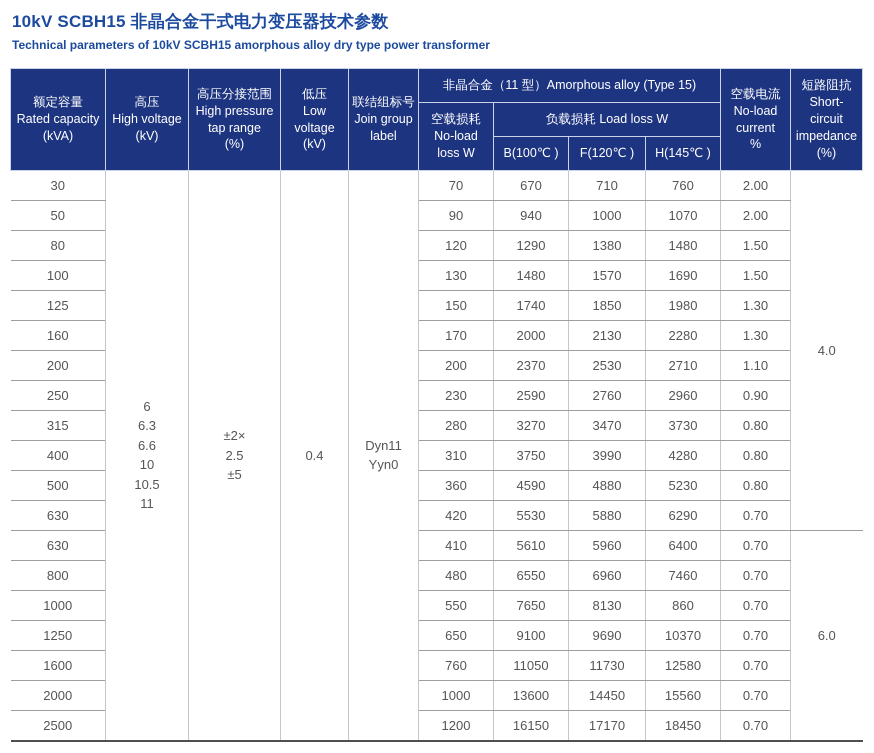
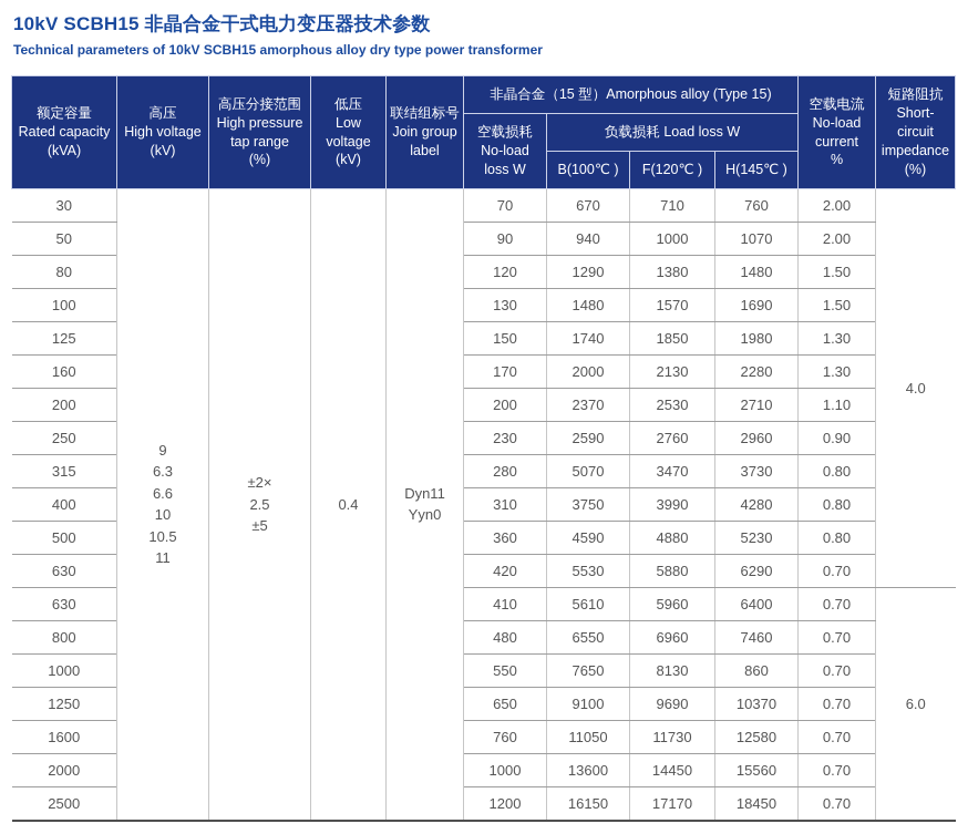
  10kV SCBH15 非晶合金干式电力变压器技术参数
  Technical parameters of 10kV SCBH15 amorphous alloy dry type power transformer
- 额定容量 Rated capacity (kVA)	高压 High voltage (kV)	高压分接范围 High pressure tap range (%)	低压 Low voltage (kV)	联结组标号 Join group label	非晶合金（11 型）Amorphous alloy (Type 15)	空载电流 No-load current %	短路阻抗 Short- circuit impedance (%)
+ 额定容量 Rated capacity (kVA)	高压 High voltage (kV)	高压分接范围 High pressure tap range (%)	低压 Low voltage (kV)	联结组标号 Join group label	非晶合金（15 型）Amorphous alloy (Type 15)	空载电流 No-load current %	短路阻抗 Short- circuit impedance (%)
  空载损耗 No-load loss W	负载损耗 Load loss W
  B(100℃ )	F(120℃ )	H(145℃ )
- 30	6 6.3 6.6 10 10.5 11	±2× 2.5 ±5	0.4	Dyn11 Yyn0	70	670	710	760	2.00	4.0
+ 30	9 6.3 6.6 10 10.5 11	±2× 2.5 ±5	0.4	Dyn11 Yyn0	70	670	710	760	2.00	4.0
  50	90	940	1000	1070	2.00
  80	120	1290	1380	1480	1.50
  100	130	1480	1570	1690	1.50
  125	150	1740	1850	1980	1.30
  160	170	2000	2130	2280	1.30
  200	200	2370	2530	2710	1.10
  250	230	2590	2760	2960	0.90
- 315	280	3270	3470	3730	0.80
+ 315	280	5070	3470	3730	0.80
  400	310	3750	3990	4280	0.80
  500	360	4590	4880	5230	0.80
  630	420	5530	5880	6290	0.70
  630	410	5610	5960	6400	0.70	6.0
  800	480	6550	6960	7460	0.70
  1000	550	7650	8130	860	0.70
  1250	650	9100	9690	10370	0.70
  1600	760	11050	11730	12580	0.70
  2000	1000	13600	14450	15560	0.70
  2500	1200	16150	17170	18450	0.70
